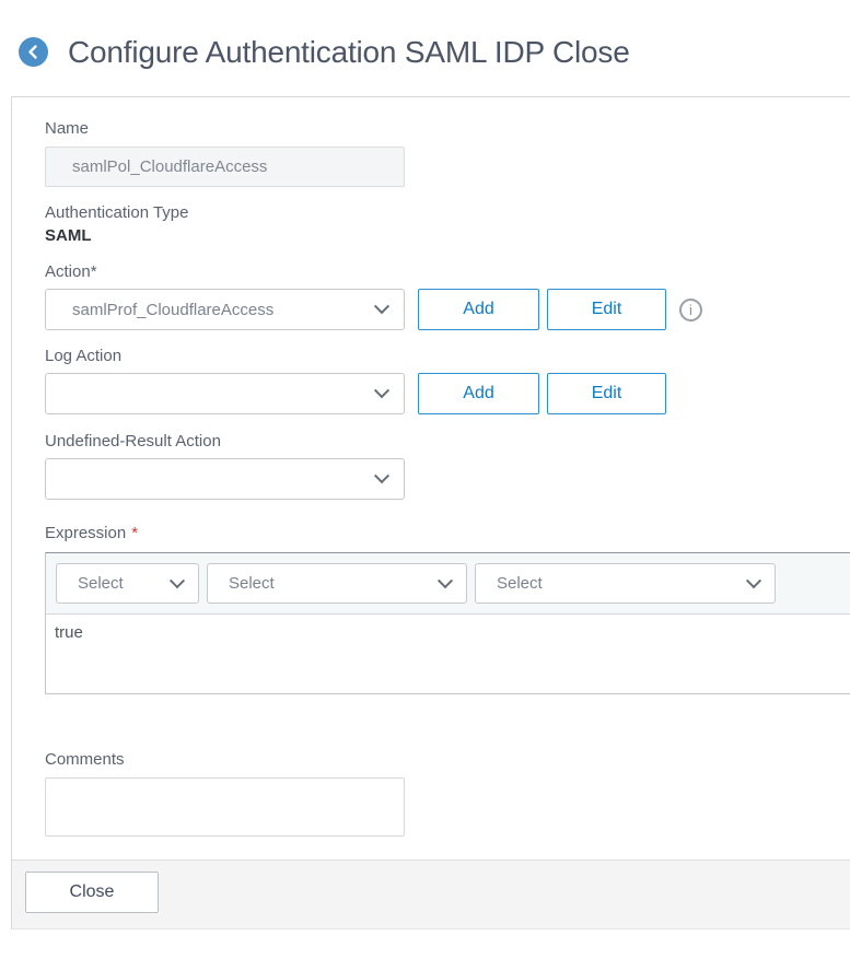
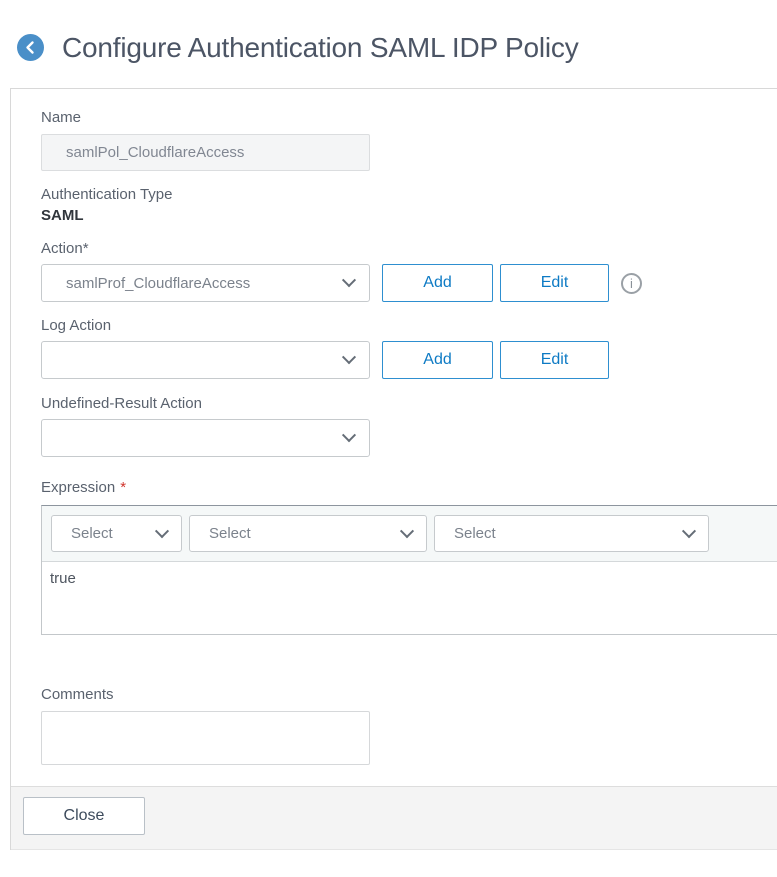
- Configure Authentication SAML IDP Close
+ Configure Authentication SAML IDP Policy
  Name
  samlPol_CloudflareAccess
  Authentication Type
  SAML
  Action*
  samlProf_CloudflareAccess
  Add
  Edit
  i
  Log Action
  Add
  Edit
  Undefined-Result Action
  Expression
  *
  Select
  Select
  Select
  true
  Comments
  Close
